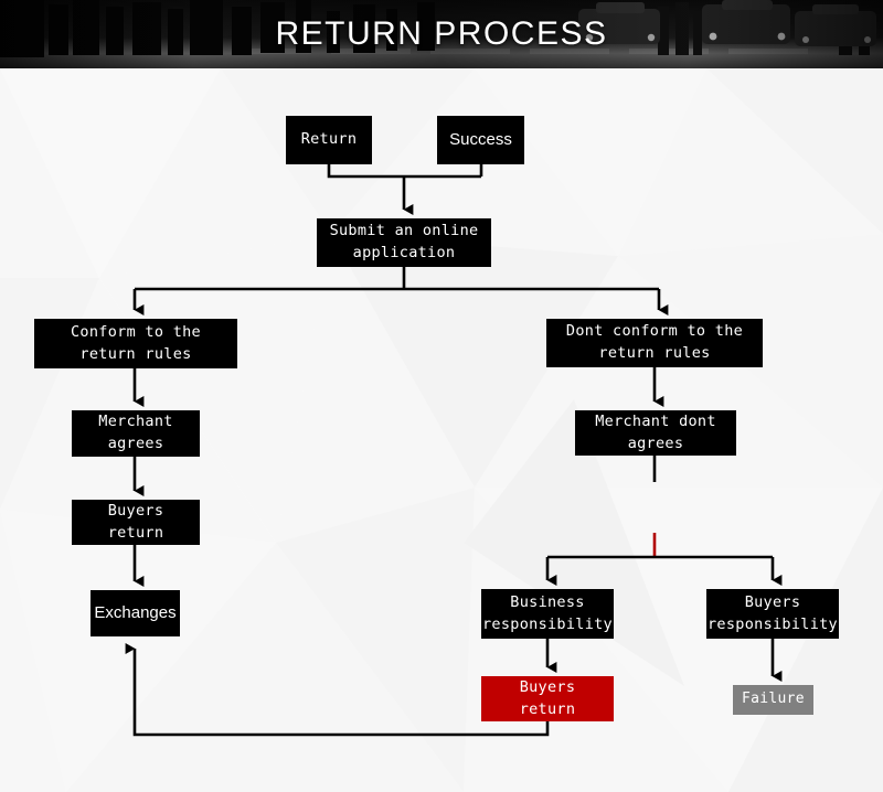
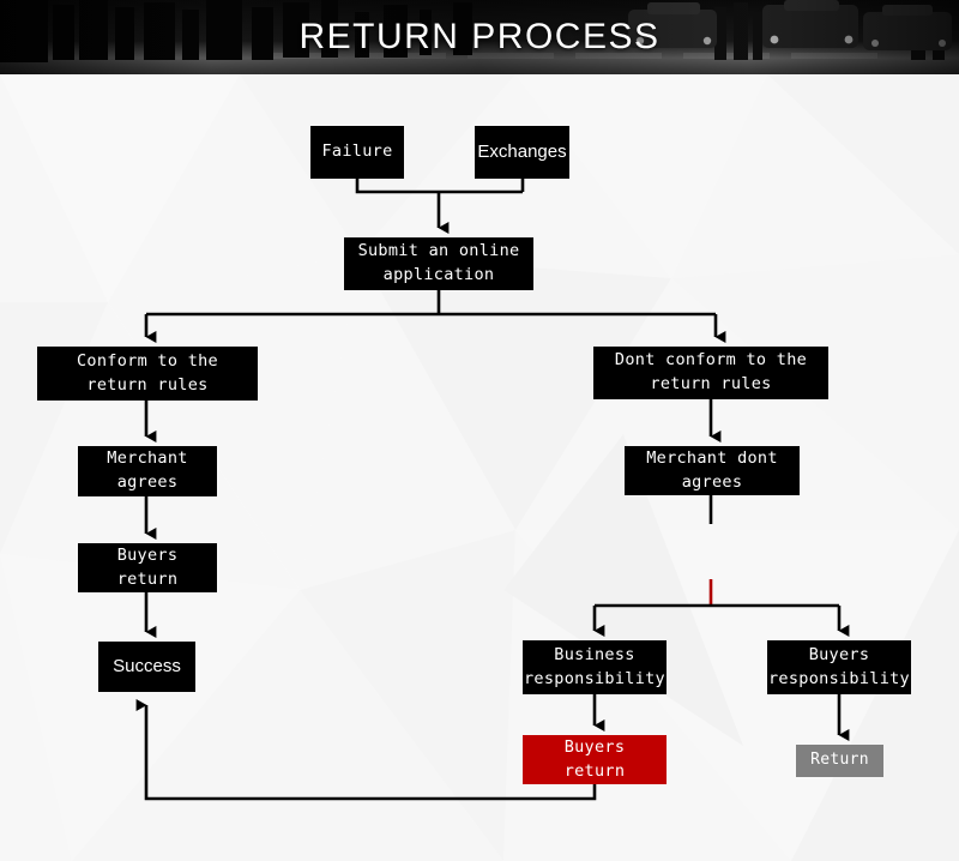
  RETURN PROCESS
- Return
+ Failure
- Success
+ Exchanges
  Submit an online
  application
  Conform to the
  return rules
  Dont conform to the
  return rules
  Merchant agrees
  Merchant dont agrees
  Buyers return
- Exchanges
+ Success
  Business
  responsibility
  Buyers
  responsibility
  Buyers return
- Failure
+ Return
